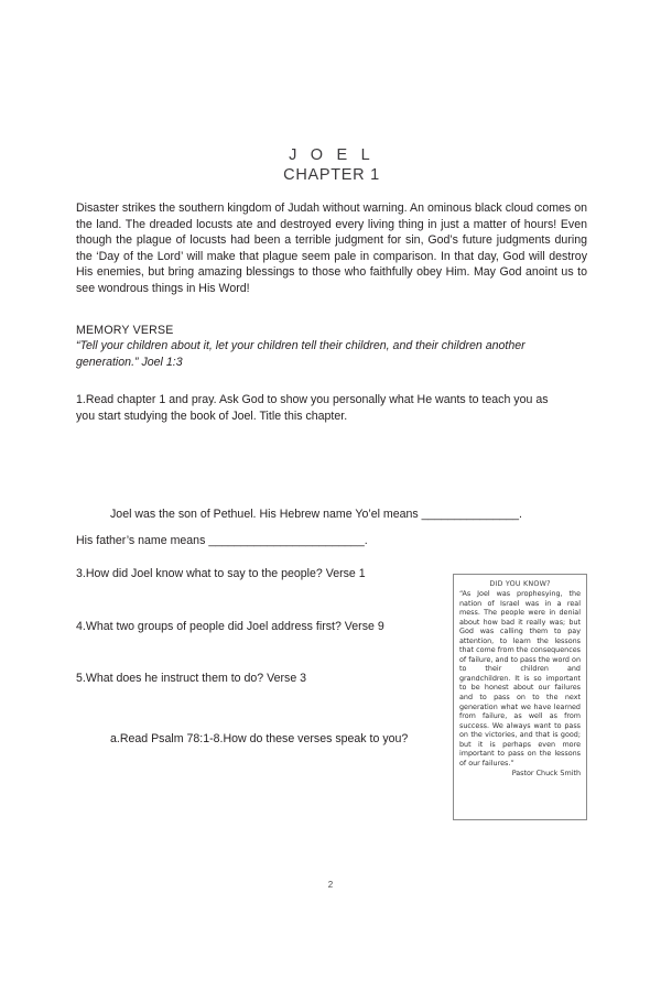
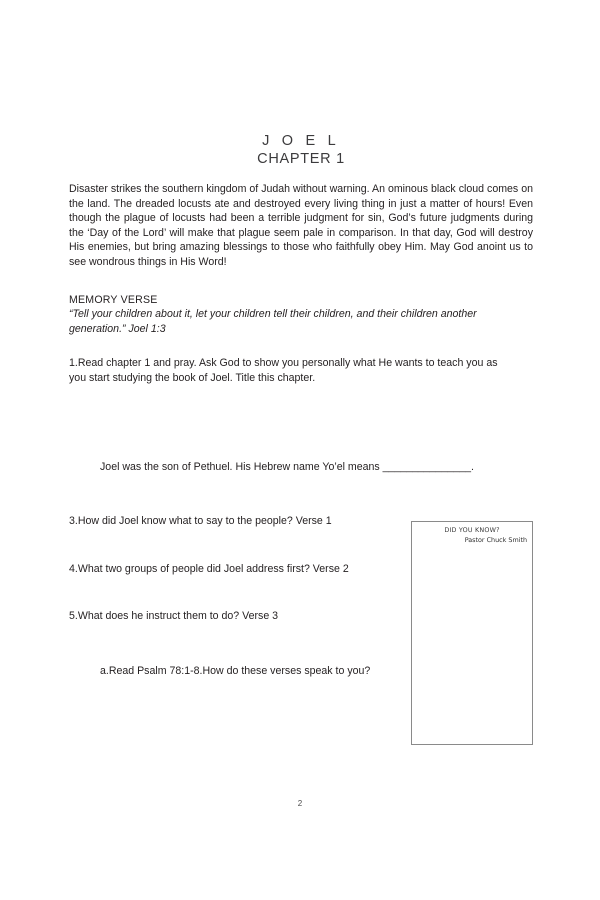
  J O E L
  CHAPTER 1
  Disaster strikes the southern kingdom of Judah without warning. An ominous black cloud comes on the land. The dreaded locusts ate and destroyed every living thing in just a matter of hours! Even though the plague of locusts had been a terrible judgment for sin, God’s future judgments during the ‘Day of the Lord’ will make that plague seem pale in comparison. In that day, God will destroy His enemies, but bring amazing blessings to those who faithfully obey Him. May God anoint us to see wondrous things in His Word!
  MEMORY VERSE
  “Tell your children about it, let your children tell their children, and their children another generation.” Joel 1:3
  1.Read chapter 1 and pray. Ask God to show you personally what He wants to teach you as you start studying the book of Joel. Title this chapter.
  Joel was the son of Pethuel. His Hebrew name Yo’el means _______________.
- His father’s name means ________________________.
  3.How did Joel know what to say to the people? Verse 1
- 4.What two groups of people did Joel address first? Verse 9
+ 4.What two groups of people did Joel address first? Verse 2
  5.What does he instruct them to do? Verse 3
  a.Read Psalm 78:1-8.How do these verses speak to you?
  DID YOU KNOW?
- “As Joel was prophesying, the nation of Israel was in a real mess. The people were in denial about how bad it really was; but God was calling them to pay attention, to learn the lessons that come from the consequences of failure, and to pass the word on to their children and grandchildren. It is so important to be honest about our failures and to pass on to the next generation what we have learned from failure, as well as from success. We always want to pass on the victories, and that is good; but it is perhaps even more important to pass on the lessons of our failures.”
  Pastor Chuck Smith
  2
